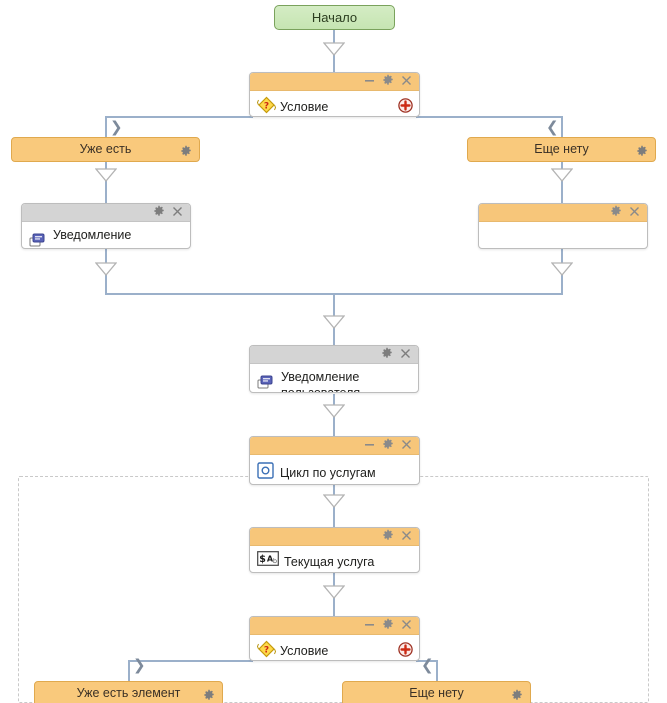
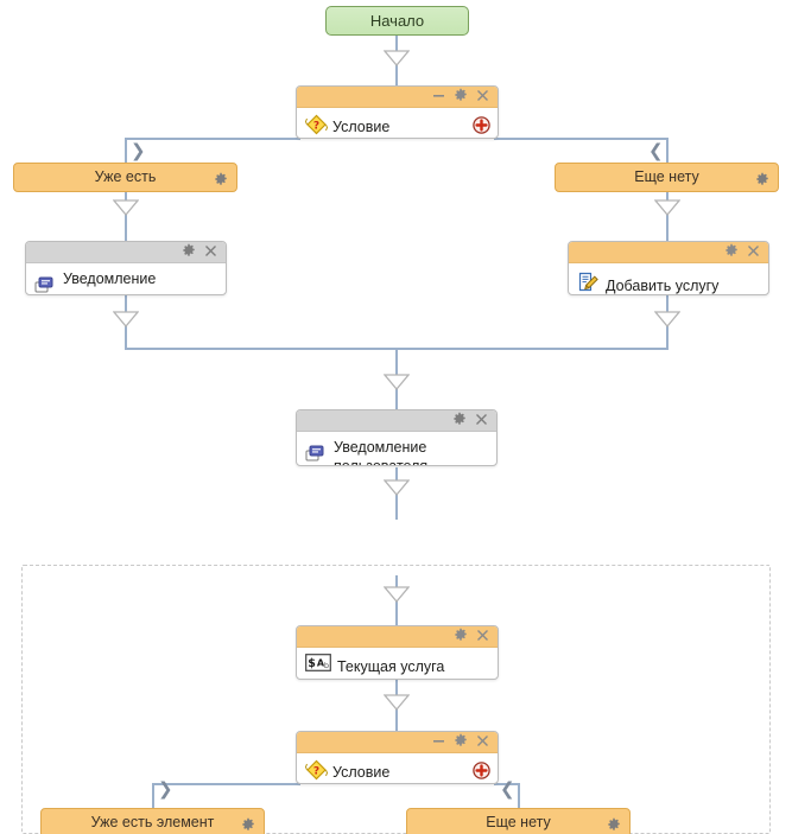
  Начало
  ?
  Условие
  ❯
  ❮
  Уже есть
  Еще нету
  Уведомление
+ Добавить услугу
  Уведомление
- Цикл по услугам
  $
  A
  b
  Текущая услуга
  ?
  Условие
  ❯
  ❮
  Уже есть элемент
  Еще нету
